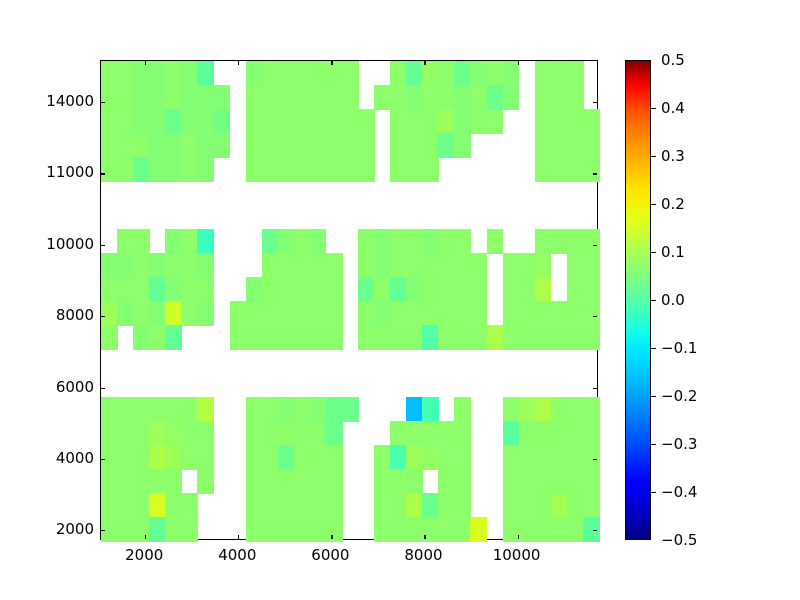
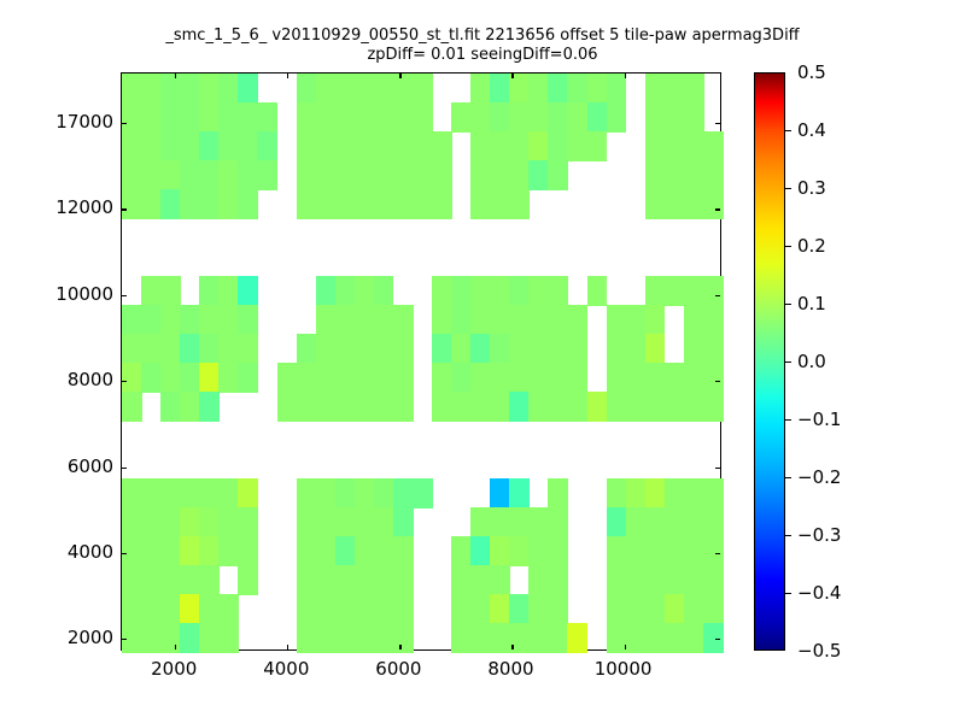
+ _smc_1_5_6_ v20110929_00550_st_tl.fit 2213656 offset 5 tile-paw apermag3Diff
+ zpDiff= 0.01 seeingDiff=0.06
  2000
  4000
  6000
  8000
  10000
  2000
  4000
  6000
  8000
  10000
- 11000
+ 12000
- 14000
+ 17000
  0.5
  0.4
  0.3
  0.2
  0.1
  0.0
  −0.1
  −0.2
  −0.3
  −0.4
  −0.5
